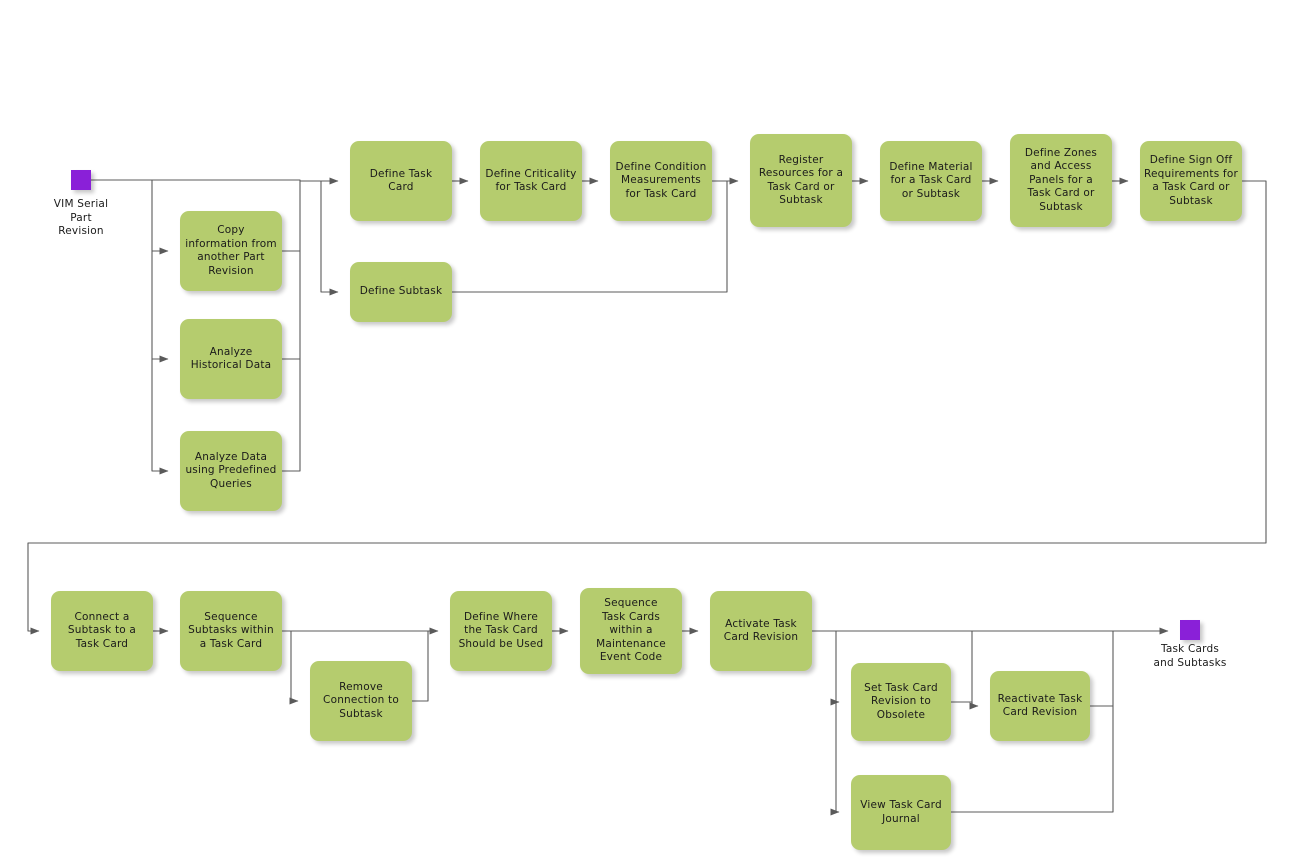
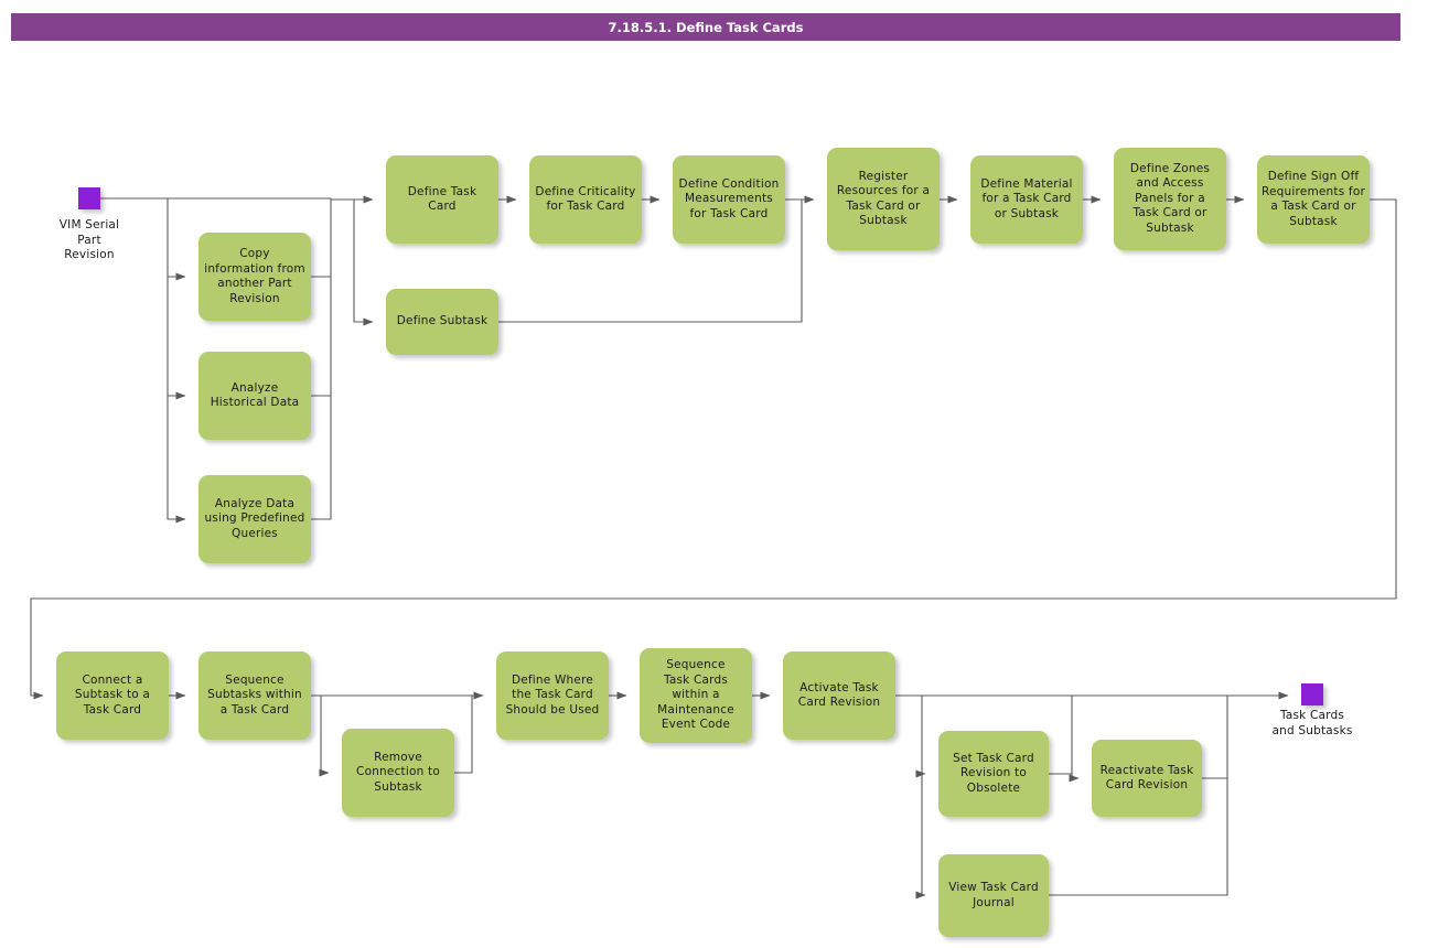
+ 7.18.5.1. Define Task Cards
  Define Task
  Card
  Define Criticality
  for Task Card
  Define Condition
  Measurements
  for Task Card
  Register
  Resources for a
  Task Card or
  Subtask
  Define Material
  for a Task Card
  or Subtask
  Define Zones
  and Access
  Panels for a
  Task Card or
  Subtask
  Define Sign Off
  Requirements for
  a Task Card or
  Subtask
  Copy
  information from
  another Part
  Revision
  Analyze
  Historical Data
  Analyze Data
  using Predefined
  Queries
  Define Subtask
  Connect a
  Subtask to a
  Task Card
  Sequence
  Subtasks within
  a Task Card
  Remove
  Connection to
  Subtask
  Define Where
  the Task Card
  Should be Used
  Sequence
  Task Cards
  within a
  Maintenance
  Event Code
  Activate Task
  Card Revision
  Set Task Card
  Revision to
  Obsolete
  Reactivate Task
  Card Revision
  View Task Card
  Journal
  VIM Serial
  Part
  Revision
  Task Cards
  and Subtasks
